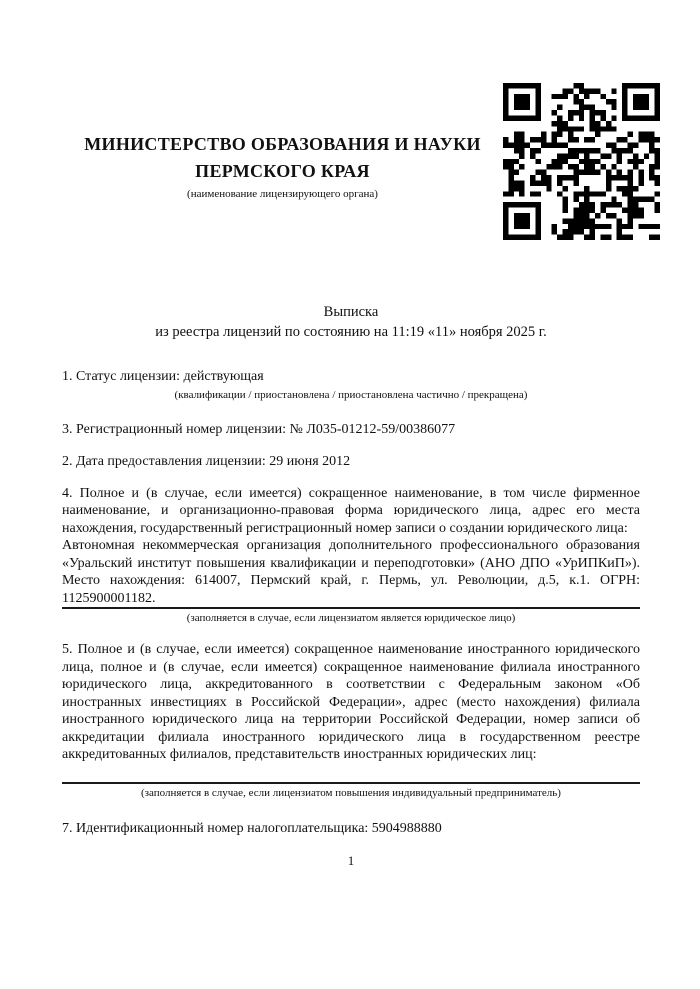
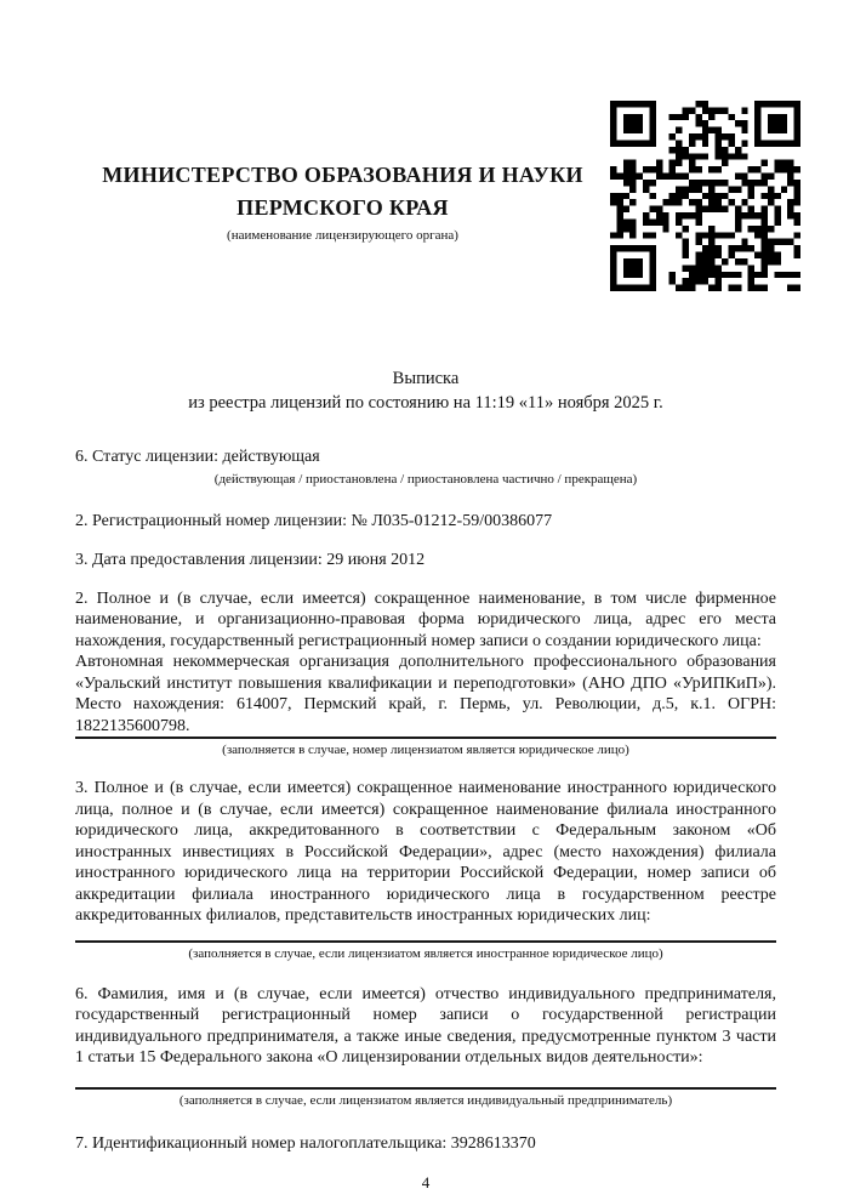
  МИНИСТЕРСТВО ОБРАЗОВАНИЯ И НАУКИ
  ПЕРМСКОГО КРАЯ
  (наименование лицензирующего органа)
  Выписка
  из реестра лицензий по состоянию на 11:19 «11» ноября 2025 г.
- 1. Статус лицензии: действующая
+ 6. Статус лицензии: действующая
- (квалификации / приостановлена / приостановлена частично / прекращена)
+ (действующая / приостановлена / приостановлена частично / прекращена)
- 3. Регистрационный номер лицензии: № Л035-01212-59/00386077
+ 2. Регистрационный номер лицензии: № Л035-01212-59/00386077
- 2. Дата предоставления лицензии: 29 июня 2012
+ 3. Дата предоставления лицензии: 29 июня 2012
- 4. Полное и (в случае, если имеется) сокращенное наименование, в том числе фирменное наименование, и организационно-правовая форма юридического лица, адрес его места нахождения, государственный регистрационный номер записи о создании юридического лица:
+ 2. Полное и (в случае, если имеется) сокращенное наименование, в том числе фирменное наименование, и организационно-правовая форма юридического лица, адрес его места нахождения, государственный регистрационный номер записи о создании юридического лица:
- Автономная некоммерческая организация дополнительного профессионального образования «Уральский институт повышения квалификации и переподготовки» (АНО ДПО «УрИПКиП»). Место нахождения: 614007, Пермский край, г. Пермь, ул. Революции, д.5, к.1. ОГРН: 1125900001182.
+ Автономная некоммерческая организация дополнительного профессионального образования «Уральский институт повышения квалификации и переподготовки» (АНО ДПО «УрИПКиП»). Место нахождения: 614007, Пермский край, г. Пермь, ул. Революции, д.5, к.1. ОГРН: 1822135600798.
- (заполняется в случае, если лицензиатом является юридическое лицо)
+ (заполняется в случае, номер лицензиатом является юридическое лицо)
- 5. Полное и (в случае, если имеется) сокращенное наименование иностранного юридического лица, полное и (в случае, если имеется) сокращенное наименование филиала иностранного юридического лица, аккредитованного в соответствии с Федеральным законом «Об иностранных инвестициях в Российской Федерации», адрес (место нахождения) филиала иностранного юридического лица на территории Российской Федерации, номер записи об аккредитации филиала иностранного юридического лица в государственном реестре аккредитованных филиалов, представительств иностранных юридических лиц:
+ 3. Полное и (в случае, если имеется) сокращенное наименование иностранного юридического лица, полное и (в случае, если имеется) сокращенное наименование филиала иностранного юридического лица, аккредитованного в соответствии с Федеральным законом «Об иностранных инвестициях в Российской Федерации», адрес (место нахождения) филиала иностранного юридического лица на территории Российской Федерации, номер записи об аккредитации филиала иностранного юридического лица в государственном реестре аккредитованных филиалов, представительств иностранных юридических лиц:
+ (заполняется в случае, если лицензиатом является иностранное юридическое лицо)
+ 6. Фамилия, имя и (в случае, если имеется) отчество индивидуального предпринимателя, государственный регистрационный номер записи о государственной регистрации индивидуального предпринимателя, а также иные сведения, предусмотренные пунктом 3 части 1 статьи 15 Федерального закона «О лицензировании отдельных видов деятельности»:
- (заполняется в случае, если лицензиатом повышения индивидуальный предприниматель)
+ (заполняется в случае, если лицензиатом является индивидуальный предприниматель)
- 7. Идентификационный номер налогоплательщика: 5904988880
+ 7. Идентификационный номер налогоплательщика: 3928613370
- 1
+ 4
